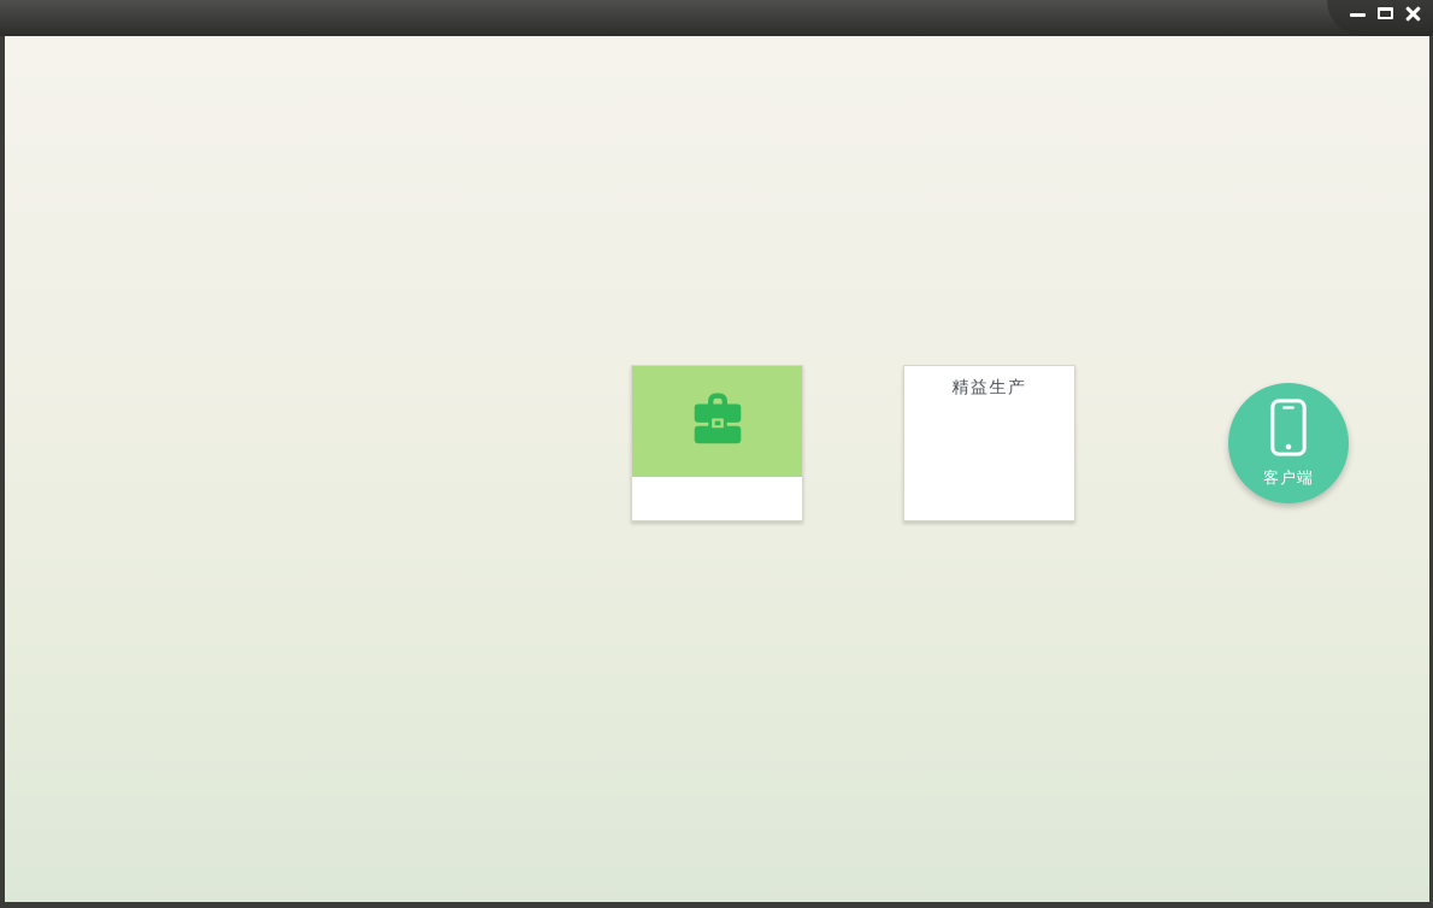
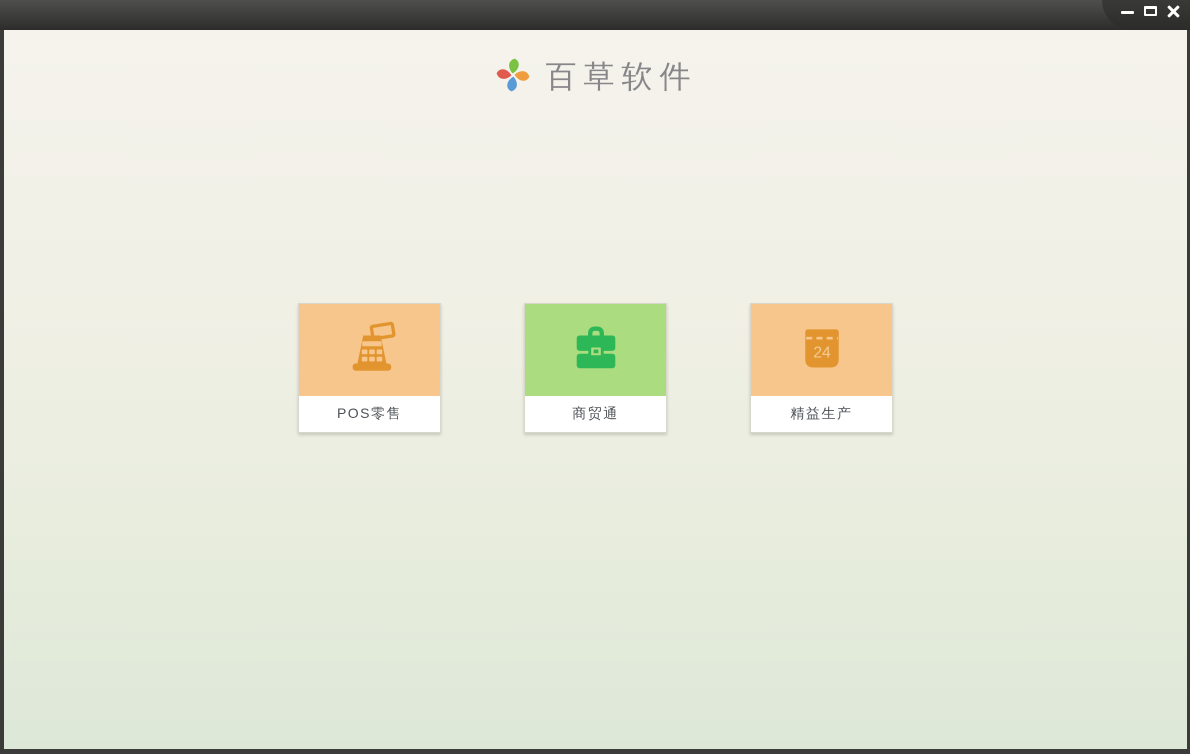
+ 百草软件
+ POS零售
+ 商贸通
+ 24
  精益生产
- 客户端
